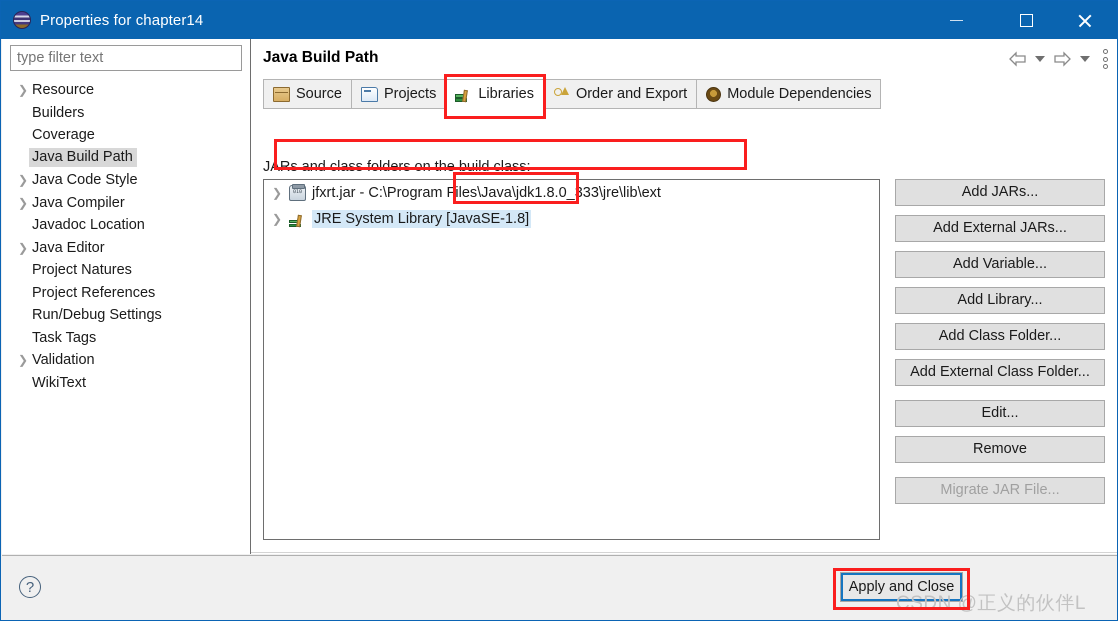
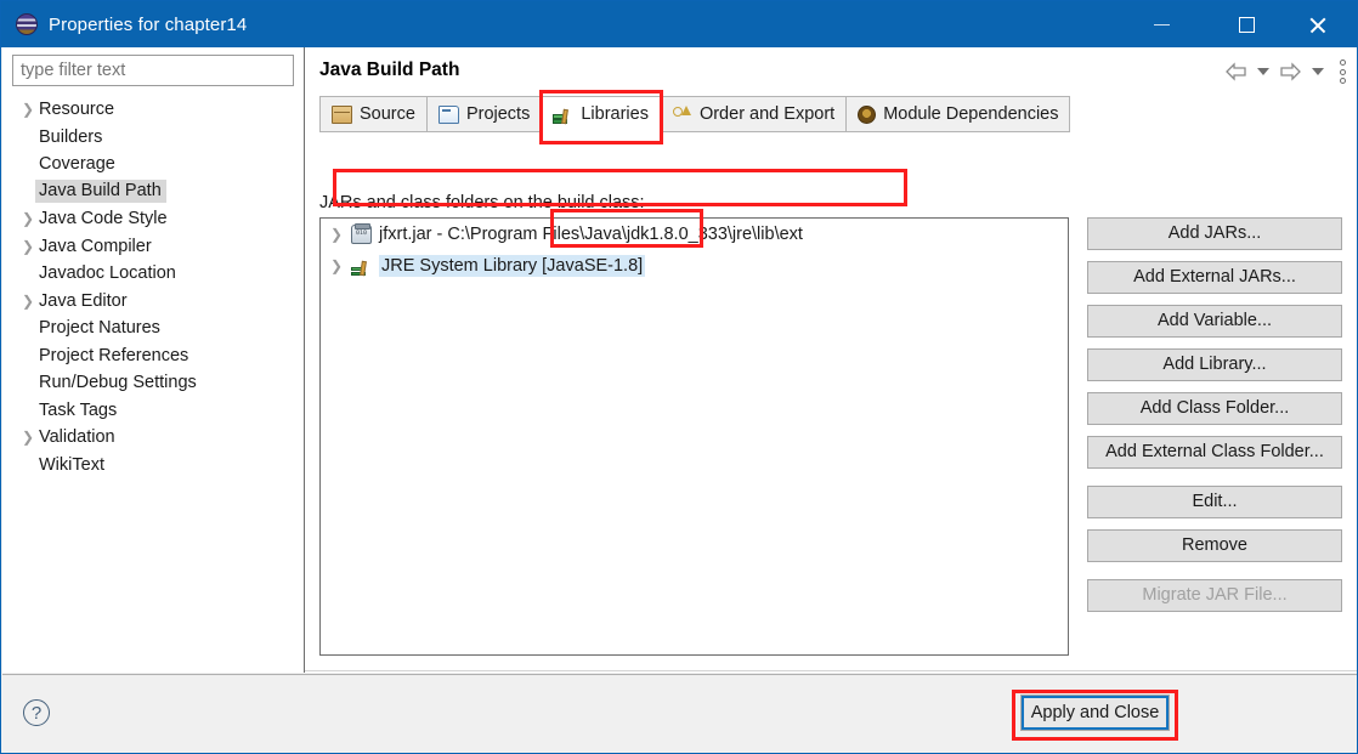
  Properties for chapter14
  type filter text
  ❯
  Resource
  Builders
  Coverage
  Java Build Path
  ❯
  Java Code Style
  ❯
  Java Compiler
  Javadoc Location
  ❯
  Java Editor
  Project Natures
  Project References
  Run/Debug Settings
  Task Tags
  ❯
  Validation
  WikiText
  Java Build Path
  Source
  Projects
  Libraries
  Order and Export
  Module Dependencies
  JARs and class folders on the build class:
  ❯
  jfxrt.jar - C:\Program Files\Java\jdk1.8.0_333\jre\lib\ext
  ❯
  JRE System Library [JavaSE-1.8]
  Add JARs...
  Add External JARs...
  Add Variable...
  Add Library...
  Add Class Folder...
  Add External Class Folder...
  Edit...
  Remove
  Migrate JAR File...
  ?
  Apply and Close
- CSDN @正义的伙伴L
